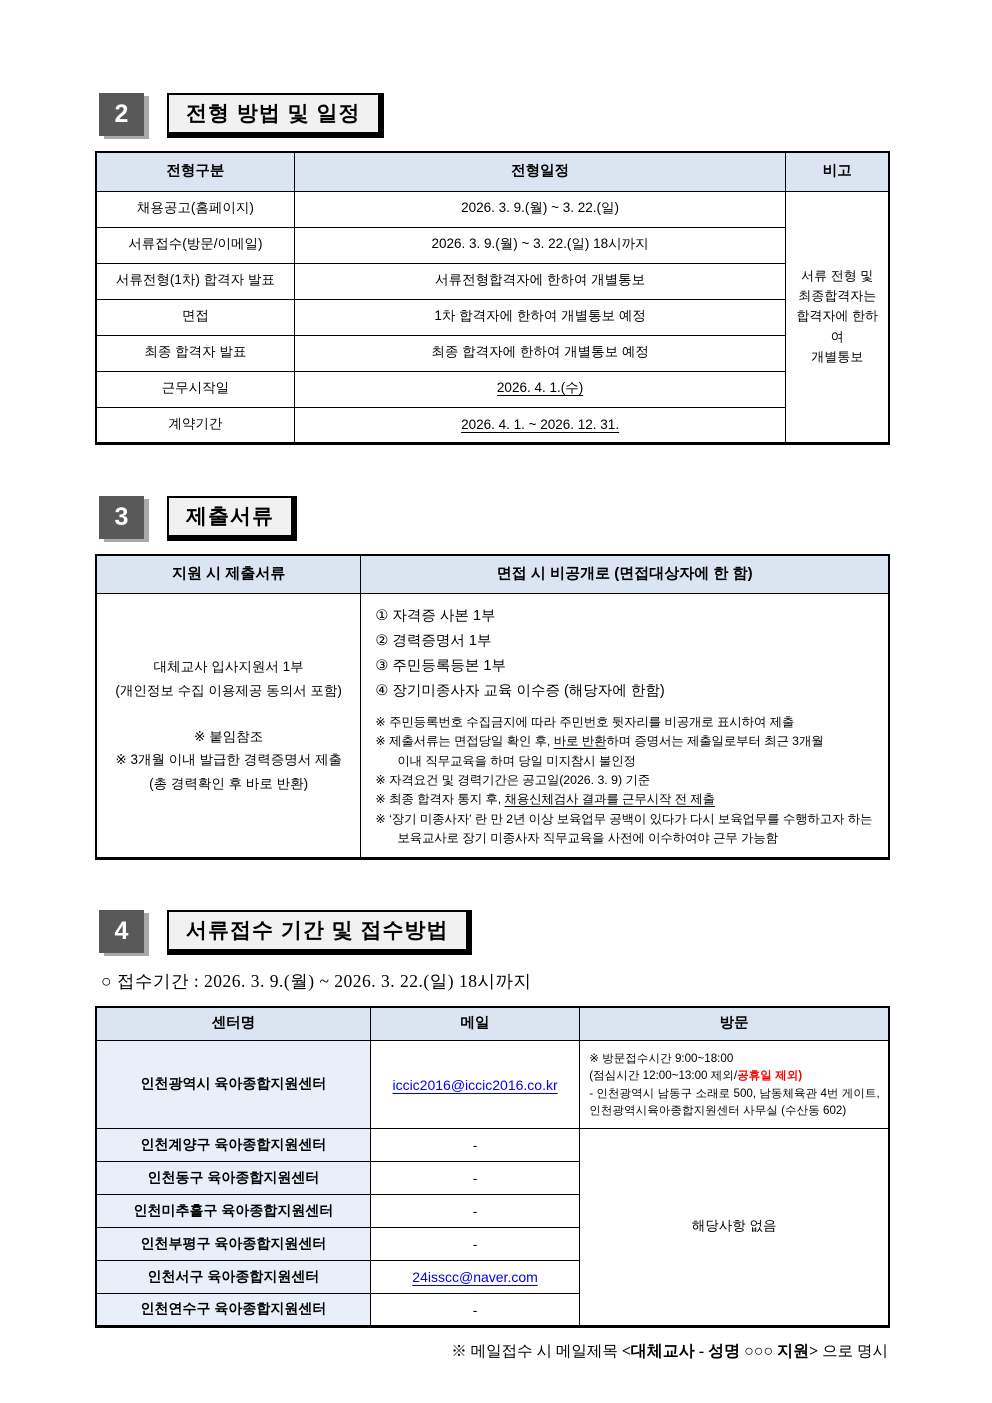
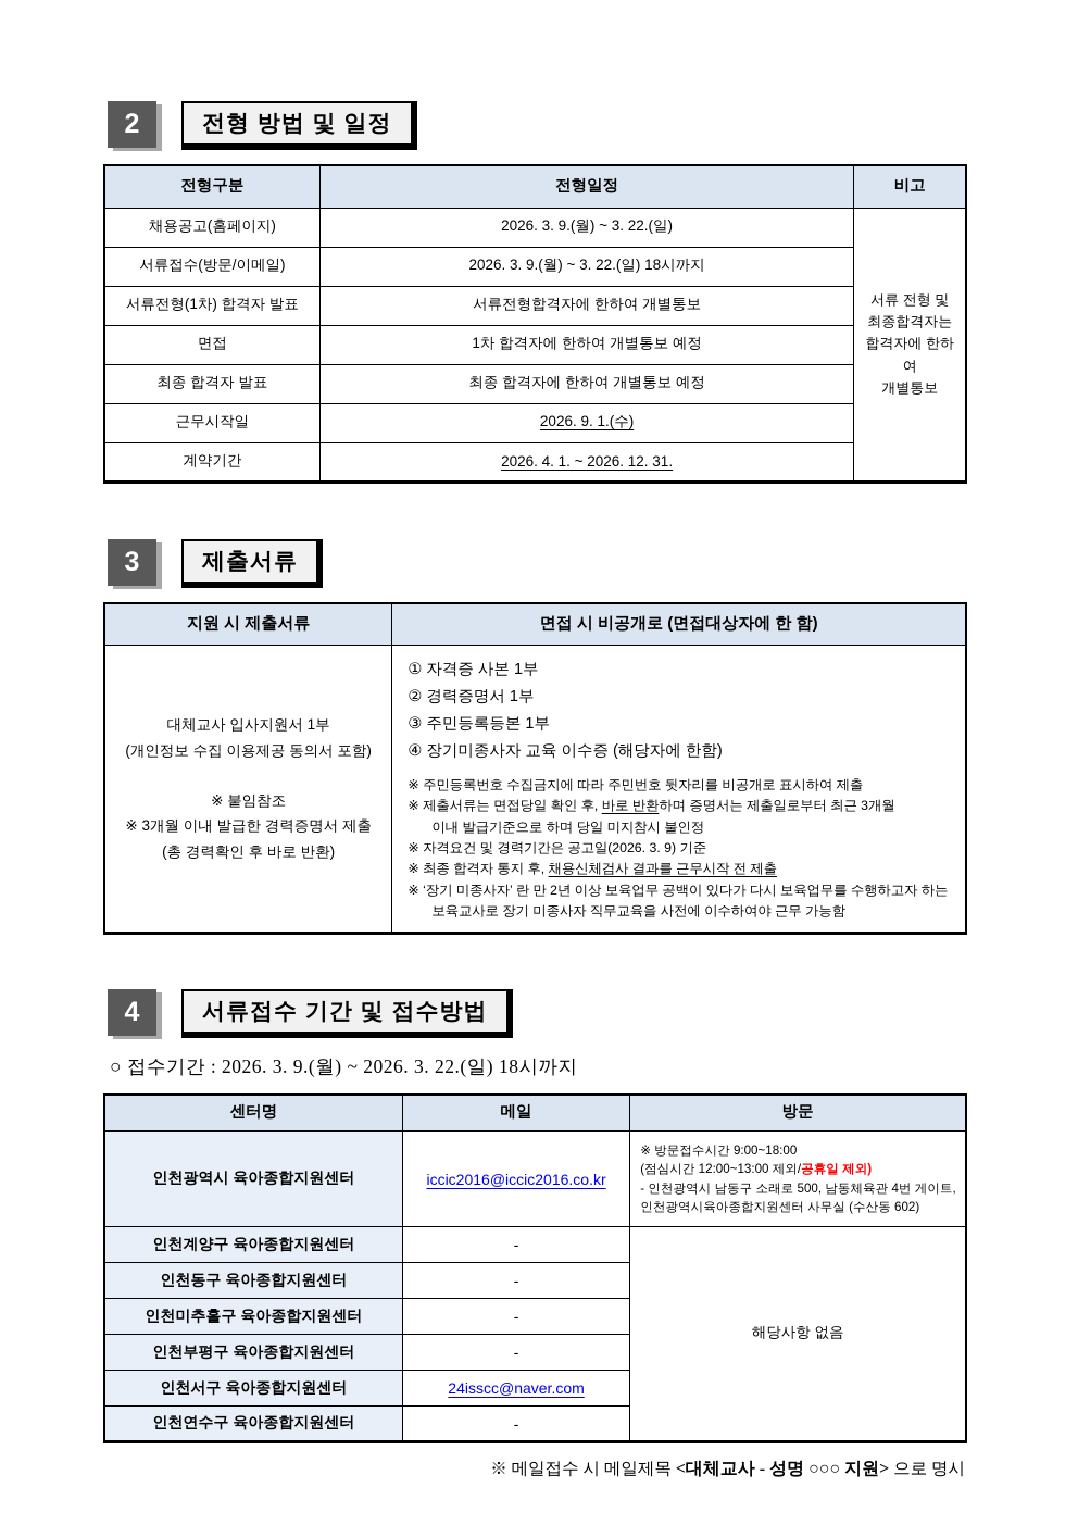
  2
  전형 방법 및 일정
  전형구분	전형일정	비고
  채용공고(홈페이지)	2026. 3. 9.(월) ~ 3. 22.(일)	서류 전형 및 최종합격자는 합격자에 한하여 개별통보
  서류접수(방문/이메일)	2026. 3. 9.(월) ~ 3. 22.(일) 18시까지
  서류전형(1차) 합격자 발표	서류전형합격자에 한하여 개별통보
  면접	1차 합격자에 한하여 개별통보 예정
  최종 합격자 발표	최종 합격자에 한하여 개별통보 예정
- 근무시작일	2026. 4. 1.(수)
+ 근무시작일	2026. 9. 1.(수)
  계약기간	2026. 4. 1. ~ 2026. 12. 31.
  3
  제출서류
  지원 시 제출서류	면접 시 비공개로 (면접대상자에 한 함)
- 대체교사 입사지원서 1부 (개인정보 수집 이용제공 동의서 포함) ※ 붙임참조 ※ 3개월 이내 발급한 경력증명서 제출 (총 경력확인 후 바로 반환)	① 자격증 사본 1부 ② 경력증명서 1부 ③ 주민등록등본 1부 ④ 장기미종사자 교육 이수증 (해당자에 한함) ※ 주민등록번호 수집금지에 따라 주민번호 뒷자리를 비공개로 표시하여 제출 ※ 제출서류는 면접당일 확인 후, 바로 반환하며 증명서는 제출일로부터 최근 3개월 이내 직무교육을 하며 당일 미지참시 불인정 ※ 자격요건 및 경력기간은 공고일(2026. 3. 9) 기준 ※ 최종 합격자 통지 후, 채용신체검사 결과를 근무시작 전 제출 ※ ‘장기 미종사자’ 란 만 2년 이상 보육업무 공백이 있다가 다시 보육업무를 수행하고자 하는 보육교사로 장기 미종사자 직무교육을 사전에 이수하여야 근무 가능함
+ 대체교사 입사지원서 1부 (개인정보 수집 이용제공 동의서 포함) ※ 붙임참조 ※ 3개월 이내 발급한 경력증명서 제출 (총 경력확인 후 바로 반환)	① 자격증 사본 1부 ② 경력증명서 1부 ③ 주민등록등본 1부 ④ 장기미종사자 교육 이수증 (해당자에 한함) ※ 주민등록번호 수집금지에 따라 주민번호 뒷자리를 비공개로 표시하여 제출 ※ 제출서류는 면접당일 확인 후, 바로 반환하며 증명서는 제출일로부터 최근 3개월 이내 발급기준으로 하며 당일 미지참시 불인정 ※ 자격요건 및 경력기간은 공고일(2026. 3. 9) 기준 ※ 최종 합격자 통지 후, 채용신체검사 결과를 근무시작 전 제출 ※ ‘장기 미종사자’ 란 만 2년 이상 보육업무 공백이 있다가 다시 보육업무를 수행하고자 하는 보육교사로 장기 미종사자 직무교육을 사전에 이수하여야 근무 가능함
  4
  서류접수 기간 및 접수방법
  ○ 접수기간 : 2026. 3. 9.(월) ~ 2026. 3. 22.(일) 18시까지
  센터명	메일	방문
  인천광역시 육아종합지원센터	iccic2016@iccic2016.co.kr	※ 방문접수시간 9:00~18:00 (점심시간 12:00~13:00 제외/공휴일 제외) - 인천광역시 남동구 소래로 500, 남동체육관 4번 게이트, 인천광역시육아종합지원센터 사무실 (수산동 602)
  인천계양구 육아종합지원센터	-	해당사항 없음
  인천동구 육아종합지원센터	-
  인천미추홀구 육아종합지원센터	-
  인천부평구 육아종합지원센터	-
  인천서구 육아종합지원센터	24isscc@naver.com
  인천연수구 육아종합지원센터	-
  ※ 메일접수 시 메일제목 <대체교사 - 성명 ○○○ 지원> 으로 명시
